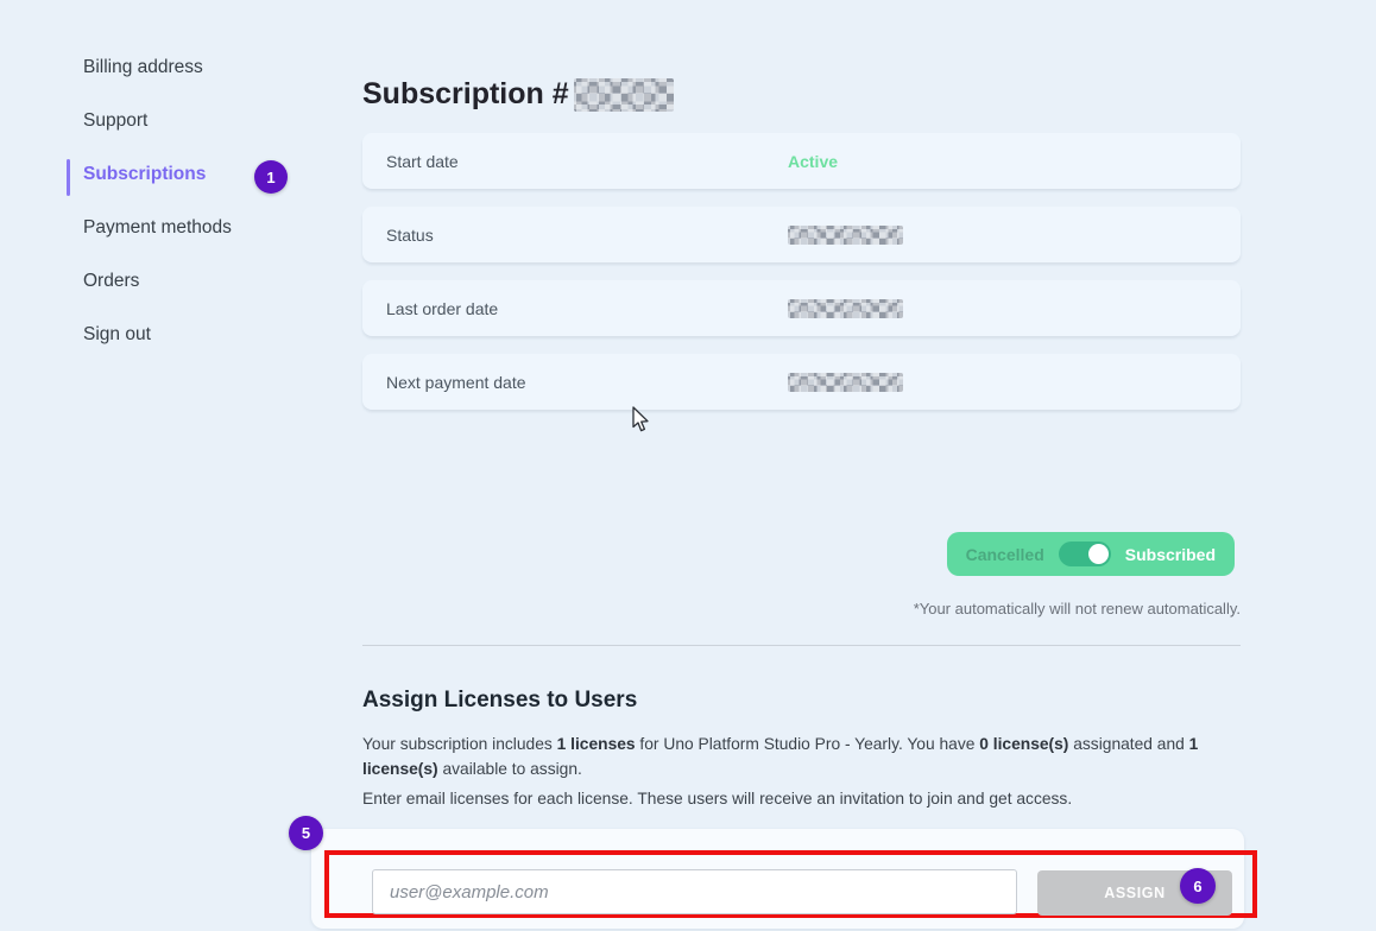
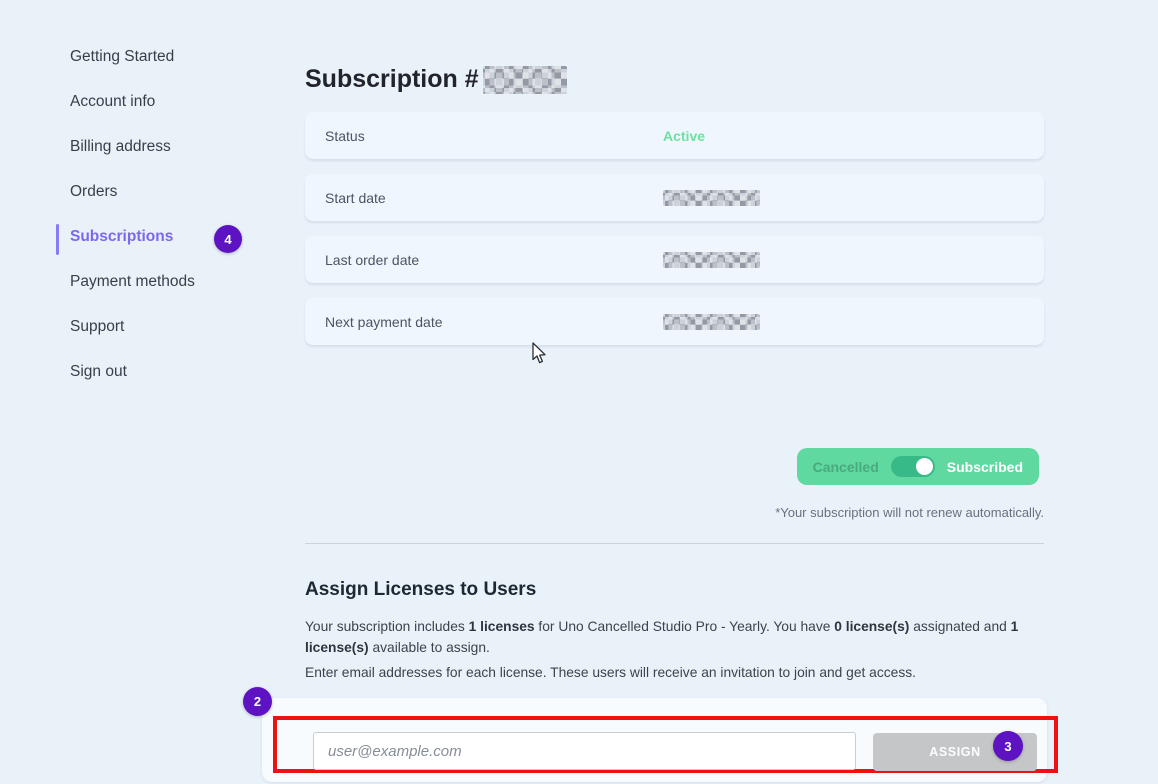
+ Getting Started
+ Account info
  Billing address
- Support
+ Orders
  Subscriptions
- 1
+ 4
  Payment methods
- Orders
+ Support
  Sign out
  Subscription #
- Start date
+ Status
  Active
- Status
+ Start date
  Last order date
  Next payment date
  Cancelled
  Subscribed
- *Your automatically will not renew automatically.
+ *Your subscription will not renew automatically.
  Assign Licenses to Users
- Your subscription includes 1 licenses for Uno Platform Studio Pro - Yearly. You have 0 license(s) assignated and 1 license(s) available to assign.
+ Your subscription includes 1 licenses for Uno Cancelled Studio Pro - Yearly. You have 0 license(s) assignated and 1 license(s) available to assign.
- Enter email licenses for each license. These users will receive an invitation to join and get access.
+ Enter email addresses for each license. These users will receive an invitation to join and get access.
  user@example.com
  ASSIGN
- 5
+ 2
- 6
+ 3
